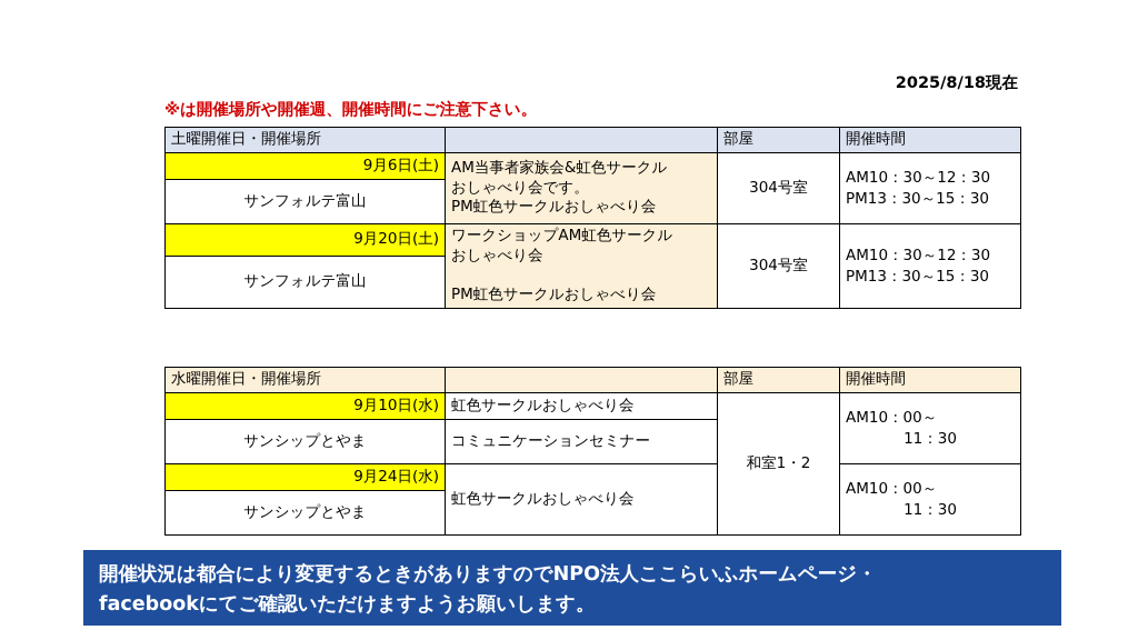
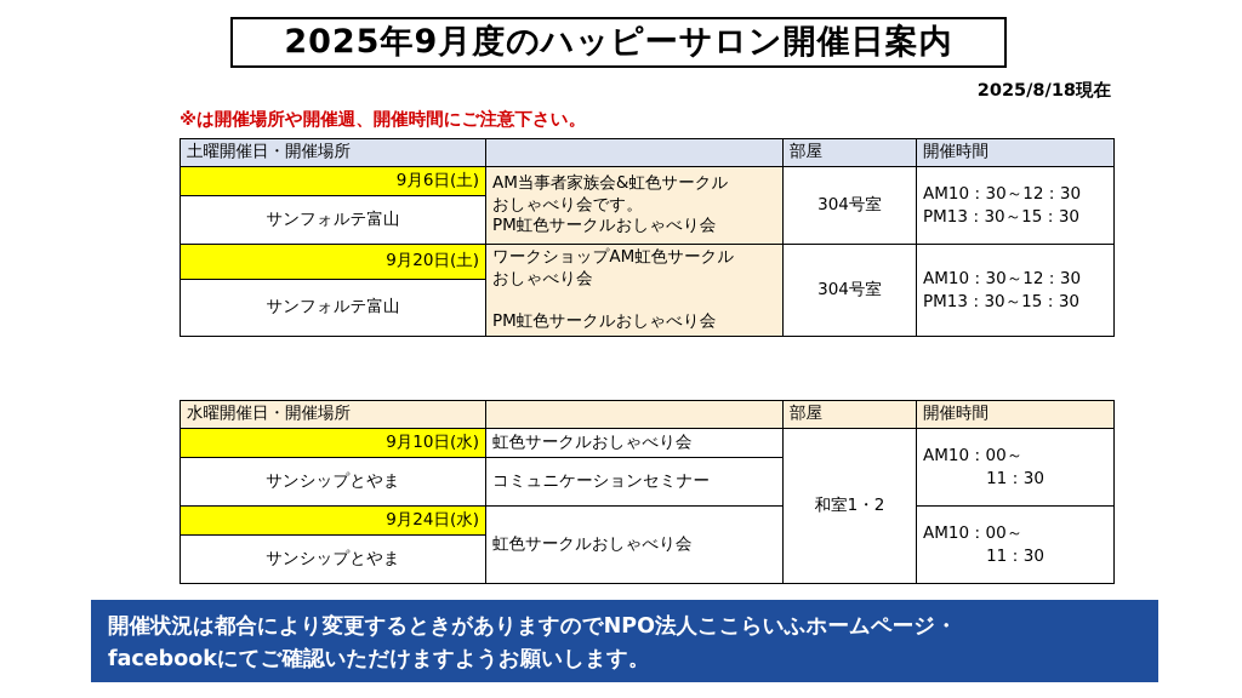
+ 2025年9月度のハッピーサロン開催日案内
  2025/8/18現在
  ※は開催場所や開催週、開催時間にご注意下さい。
  土曜開催日・開催場所		部屋	開催時間
  9月6日(土)	AM当事者家族会&虹色サークル おしゃべり会です。 PM虹色サークルおしゃべり会	304号室	AM10：30～12：30 PM13：30～15：30
  サンフォルテ富山
  9月20日(土)	ワークショップAM虹色サークル おしゃべり会 PM虹色サークルおしゃべり会	304号室	AM10：30～12：30 PM13：30～15：30
  サンフォルテ富山
  水曜開催日・開催場所		部屋	開催時間
  9月10日(水)	虹色サークルおしゃべり会	和室1・2	AM10：00～ 11：30
  サンシップとやま	コミュニケーションセミナー
  9月24日(水)	虹色サークルおしゃべり会	AM10：00～ 11：30
  サンシップとやま
  開催状況は都合により変更するときがありますのでNPO法人ここらいふホームページ・
  facebookにてご確認いただけますようお願いします。
